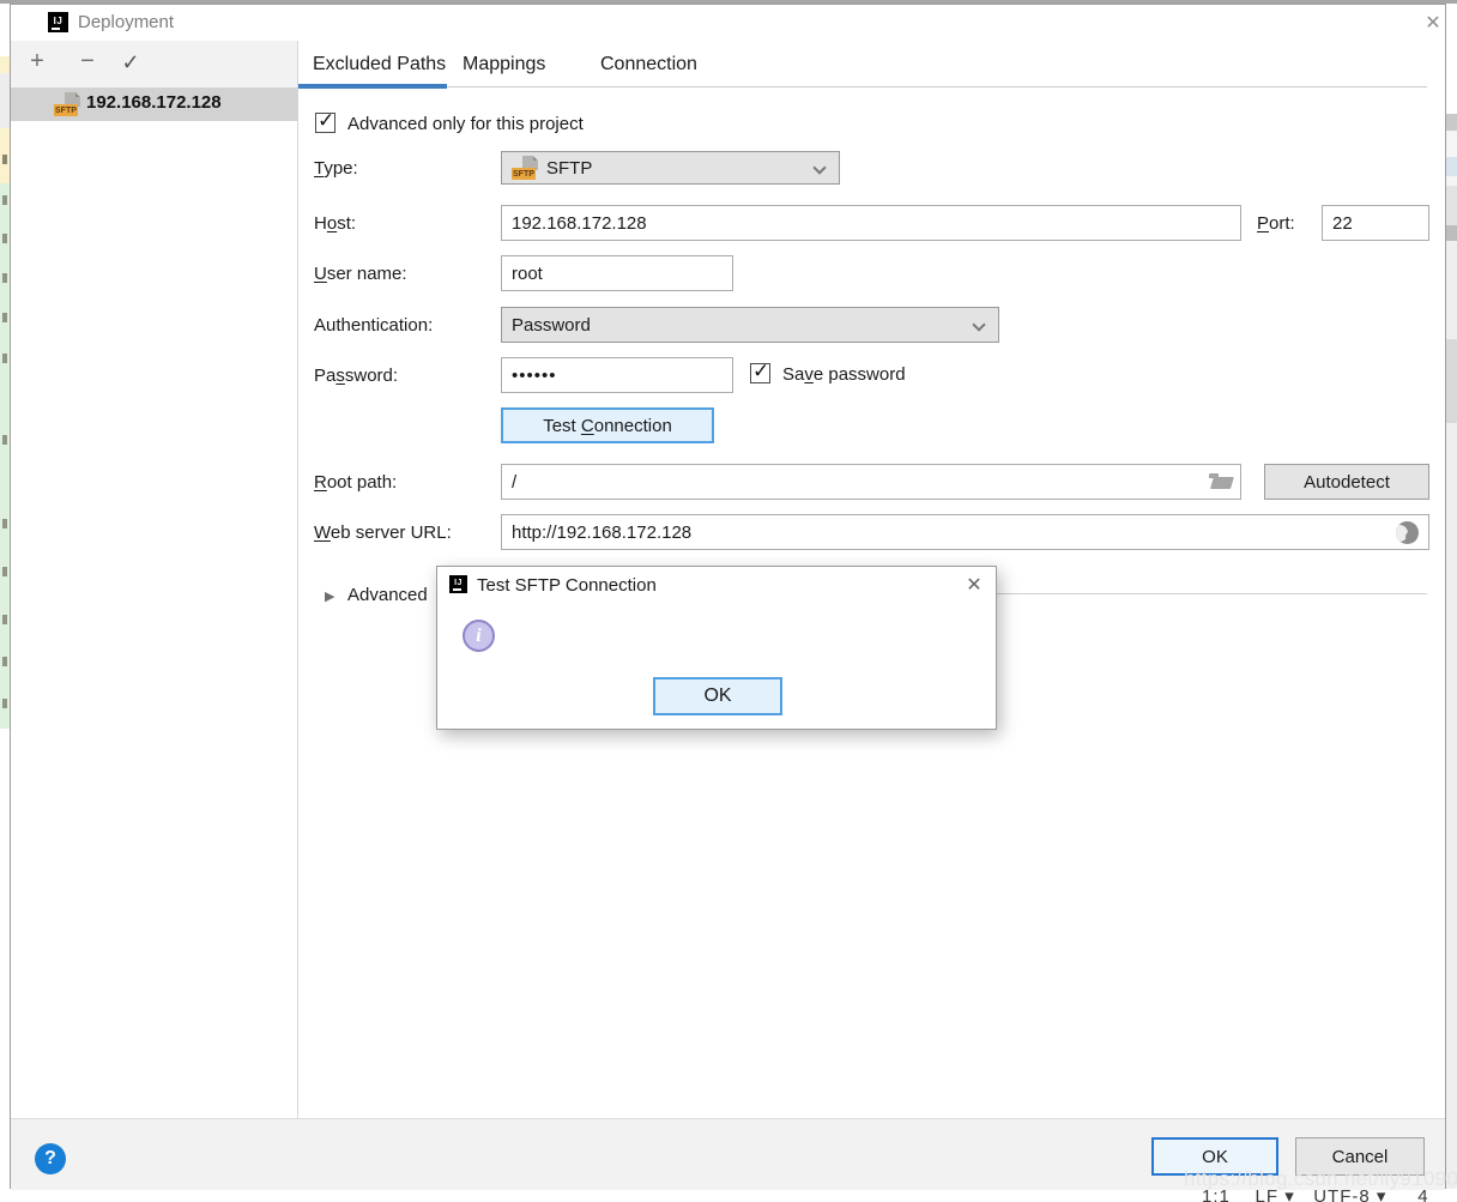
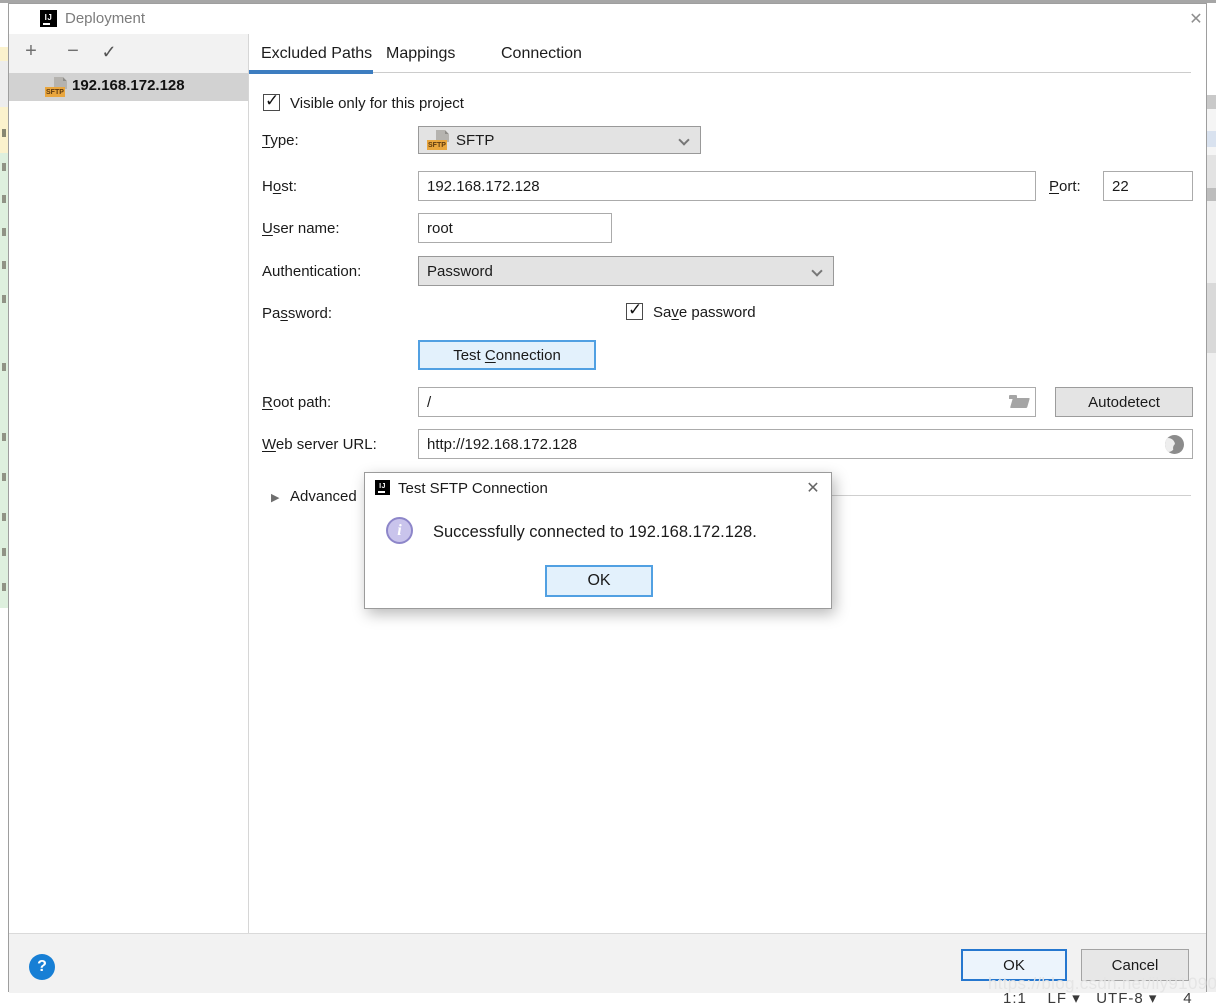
  1:1 LF ▾ UTF-8 ▾ 4
  IJ
  Deployment
  ✕
  +
  −
  ✓
  192.168.172.128
  Excluded Paths
  Mappings
  Connection
  ✓
- Advanced only for this project
+ Visible only for this project
  Type:
  SFTP
  Host:
  192.168.172.128
  Port:
  22
  User name:
  root
  Authentication:
  Password
  Password:
- ••••••
  ✓
  Save password
  Test Connection
  Root path:
  /
  Autodetect
  Web server URL:
  http://192.168.172.128
  ▶
  Advanced
  ?
  OK
  Cancel
  Test SFTP Connection
  ✕
  i
+ Successfully connected to 192.168.172.128.
  OK
  https://blog.csdn.net/ily91090
